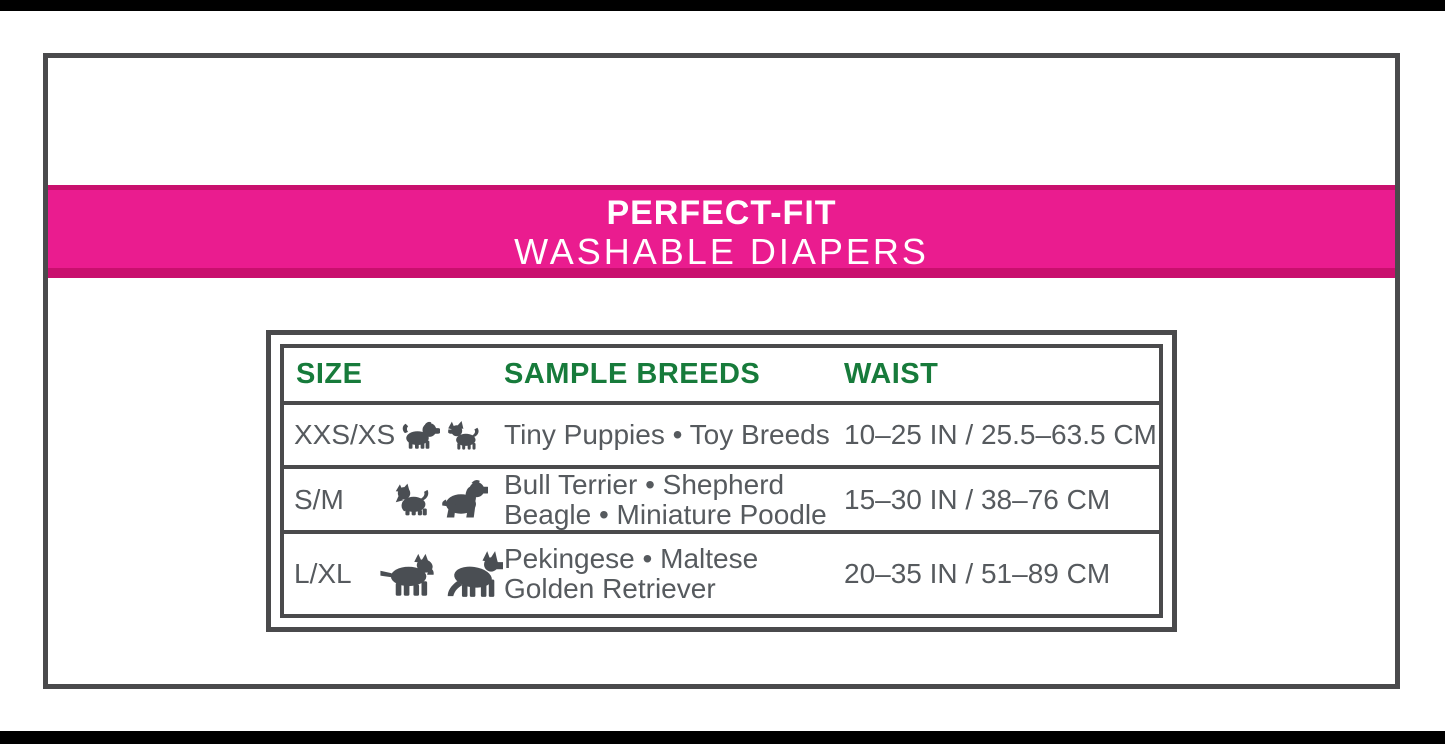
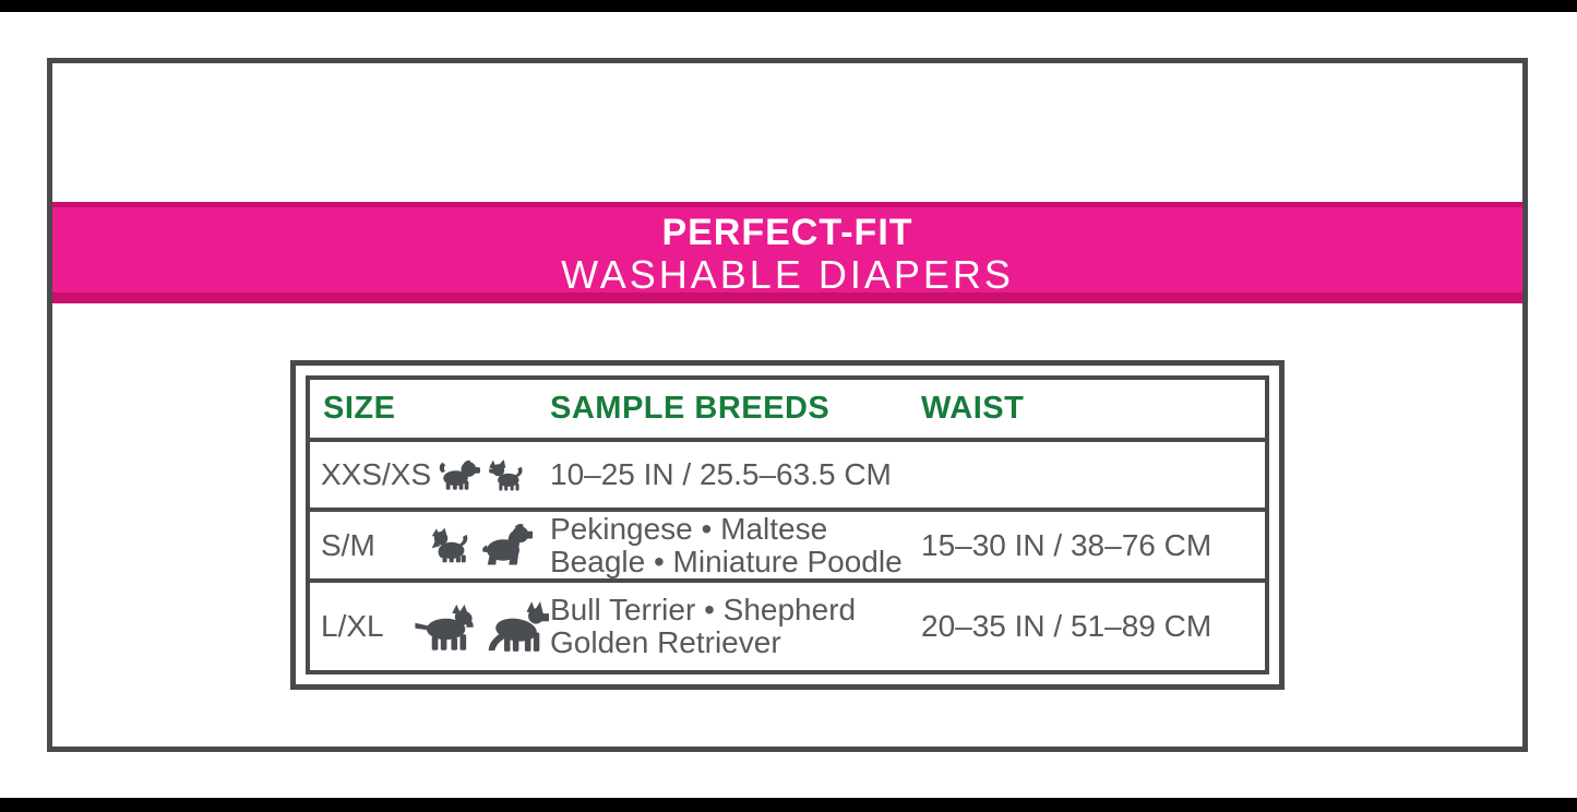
  PERFECT-FIT
  WASHABLE DIAPERS
  SIZE
  SAMPLE BREEDS
  WAIST
  XXS/XS
- Tiny Puppies • Toy Breeds
  10–25 IN / 25.5–63.5 CM
  S/M
- Bull Terrier • Shepherd
+ Pekingese • Maltese
  Beagle • Miniature Poodle
  15–30 IN / 38–76 CM
  L/XL
- Pekingese • Maltese
+ Bull Terrier • Shepherd
  Golden Retriever
  20–35 IN / 51–89 CM
